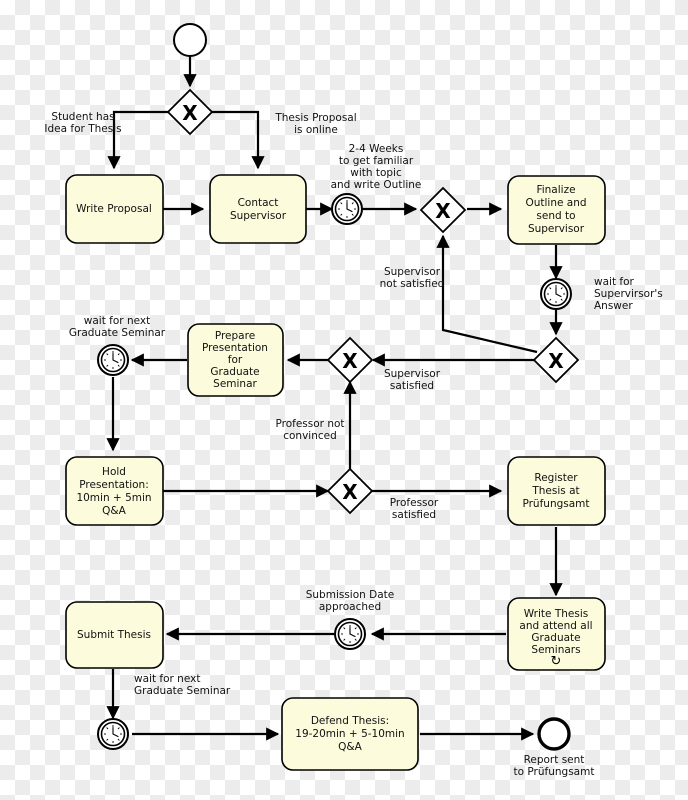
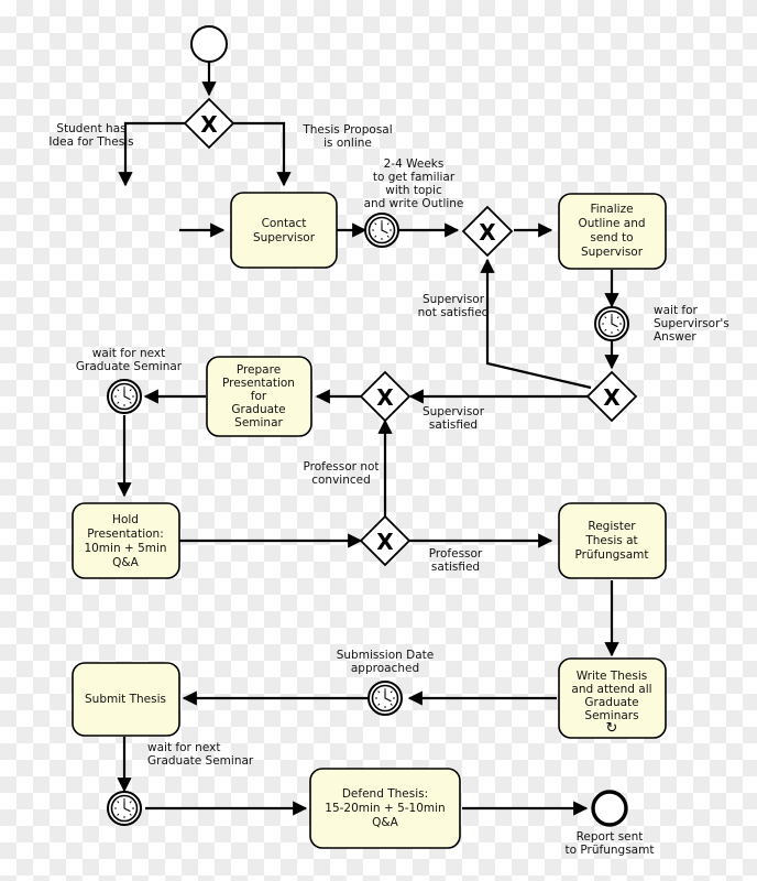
  X
  X
  X
  X
  X
- Write Proposal
  Contact
  Supervisor
  Finalize
  Outline and
  send to
  Supervisor
  Prepare
  Presentation
  for
  Graduate
  Seminar
  Hold
  Presentation:
  10min + 5min
  Q&A
  Register
  Thesis at
  Prüfungsamt
  Write Thesis
  and attend all
  Graduate
  Seminars
  ↻
  Submit Thesis
  Defend Thesis:
- 19-20min + 5-10min
+ 15-20min + 5-10min
  Q&A
  Student has
  Idea for Thesis
  Thesis Proposal
  is online
  2-4 Weeks
  to get familiar
  with topic
  and write Outline
  wait for
  Supervirsor's
  Answer
  Supervisor
  not satisfied
  Supervisor
  satisfied
  wait for next
  Graduate Seminar
  Professor not
  convinced
  Professor
  satisfied
  Submission Date
  approached
  wait for next
  Graduate Seminar
  Report sent
  to Prüfungsamt
